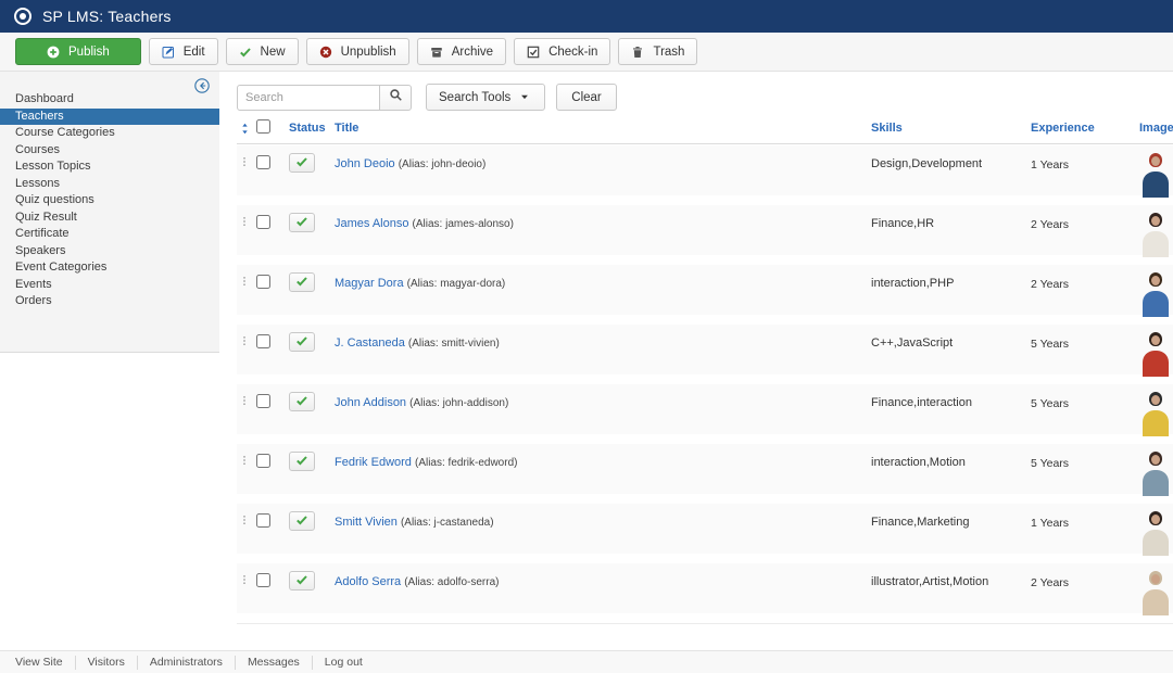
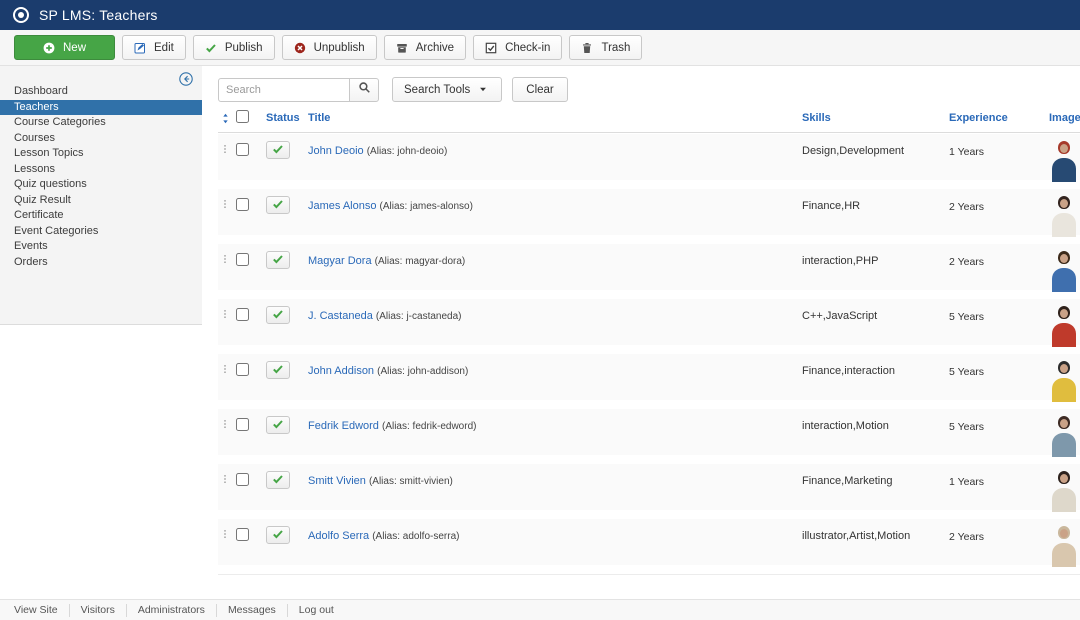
  SP LMS: Teachers
- Publish
+ New
  Edit
- New
+ Publish
  Unpublish
  Archive
  Check-in
  Trash
  Dashboard
  Teachers
  Course Categories
  Courses
  Lesson Topics
  Lessons
  Quiz questions
  Quiz Result
  Certificate
- Speakers
  Event Categories
  Events
  Orders
  Search
  Search Tools
  Clear
  Status
  Title
  Skills
  Experience
  Image
  John Deoio (Alias: john-deoio)
  Design,Development
  1 Years
  James Alonso (Alias: james-alonso)
  Finance,HR
  2 Years
  Magyar Dora (Alias: magyar-dora)
  interaction,PHP
  2 Years
- J. Castaneda (Alias: smitt-vivien)
+ J. Castaneda (Alias: j-castaneda)
  C++,JavaScript
  5 Years
  John Addison (Alias: john-addison)
  Finance,interaction
  5 Years
  Fedrik Edword (Alias: fedrik-edword)
  interaction,Motion
  5 Years
- Smitt Vivien (Alias: j-castaneda)
+ Smitt Vivien (Alias: smitt-vivien)
  Finance,Marketing
  1 Years
  Adolfo Serra (Alias: adolfo-serra)
  illustrator,Artist,Motion
  2 Years
  View Site
  Visitors
  Administrators
  Messages
  Log out
